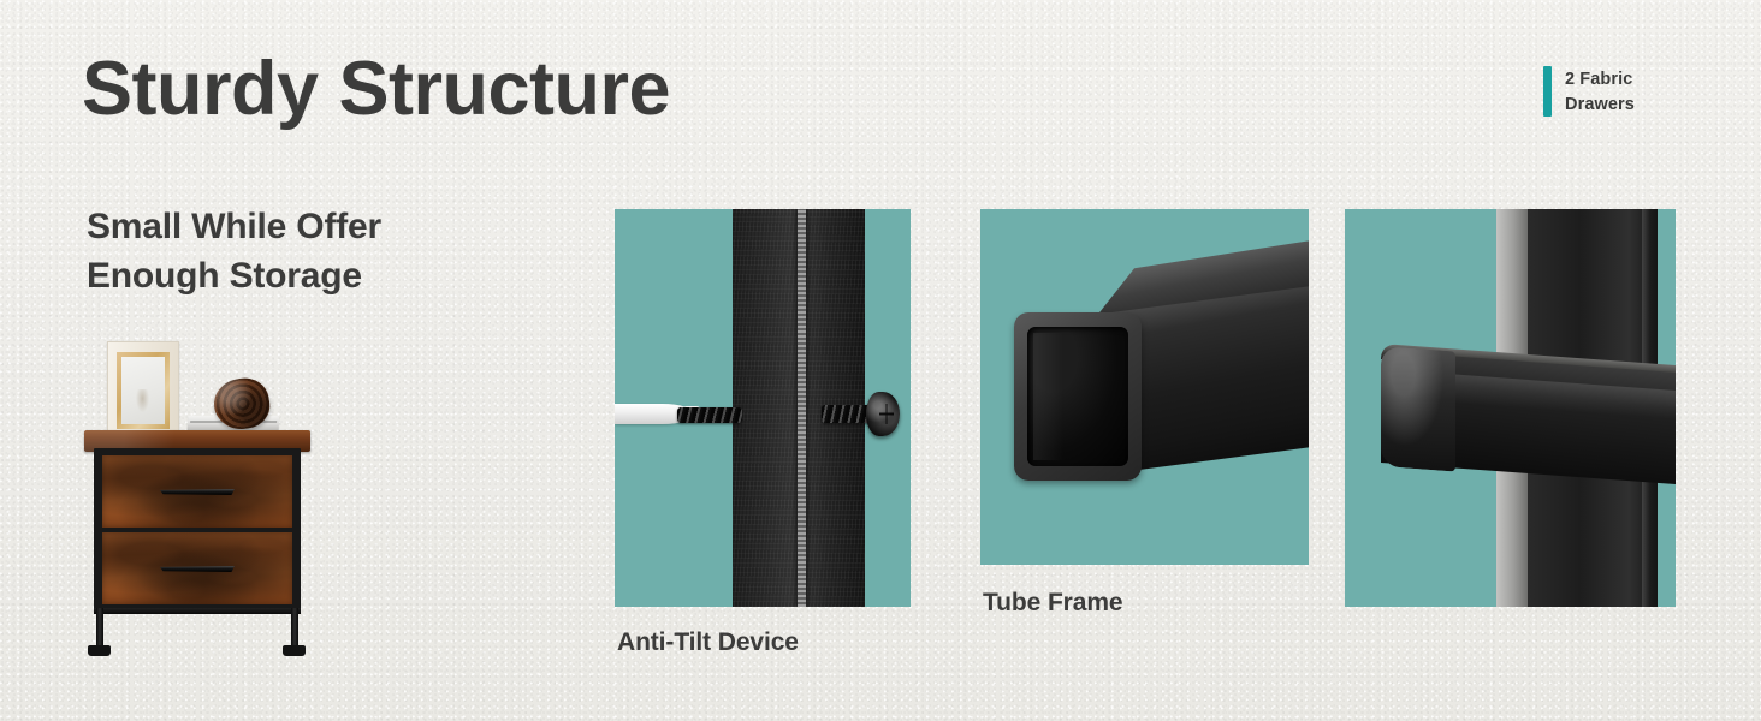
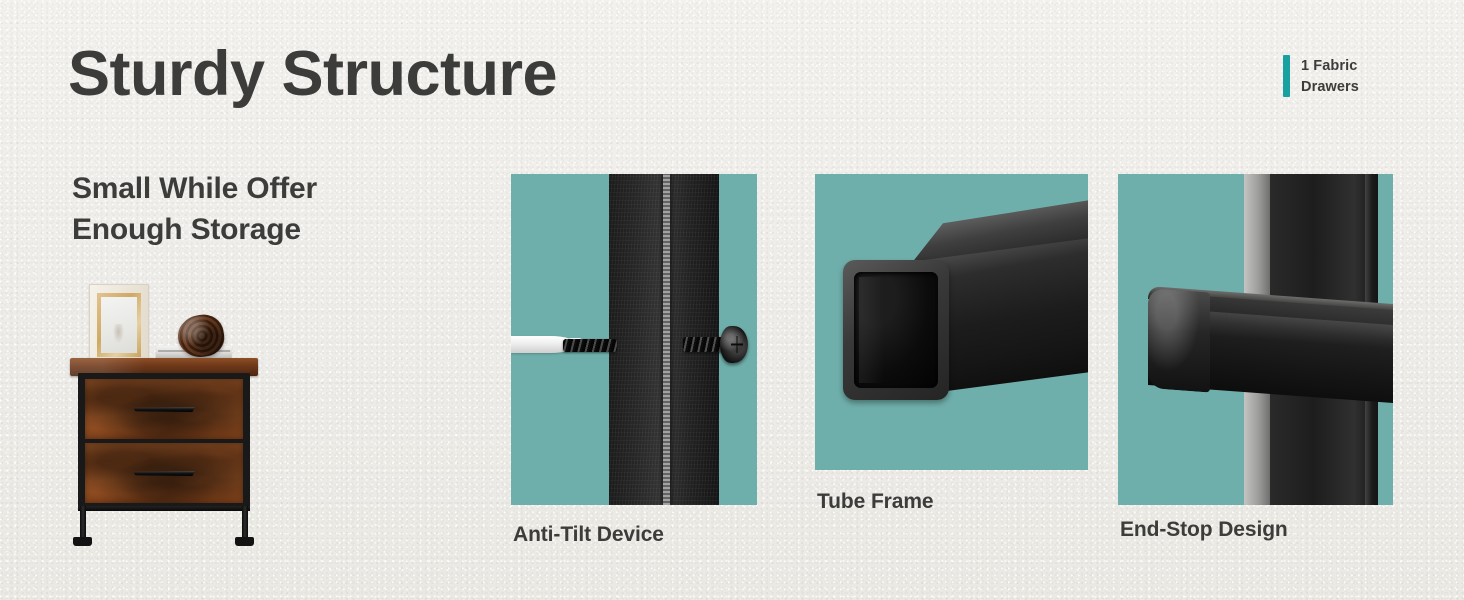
  Sturdy Structure
- 2 Fabric
+ 1 Fabric
  Drawers
  Small While Offer
  Enough Storage
  Anti-Tilt Device
  Tube Frame
+ End-Stop Design
